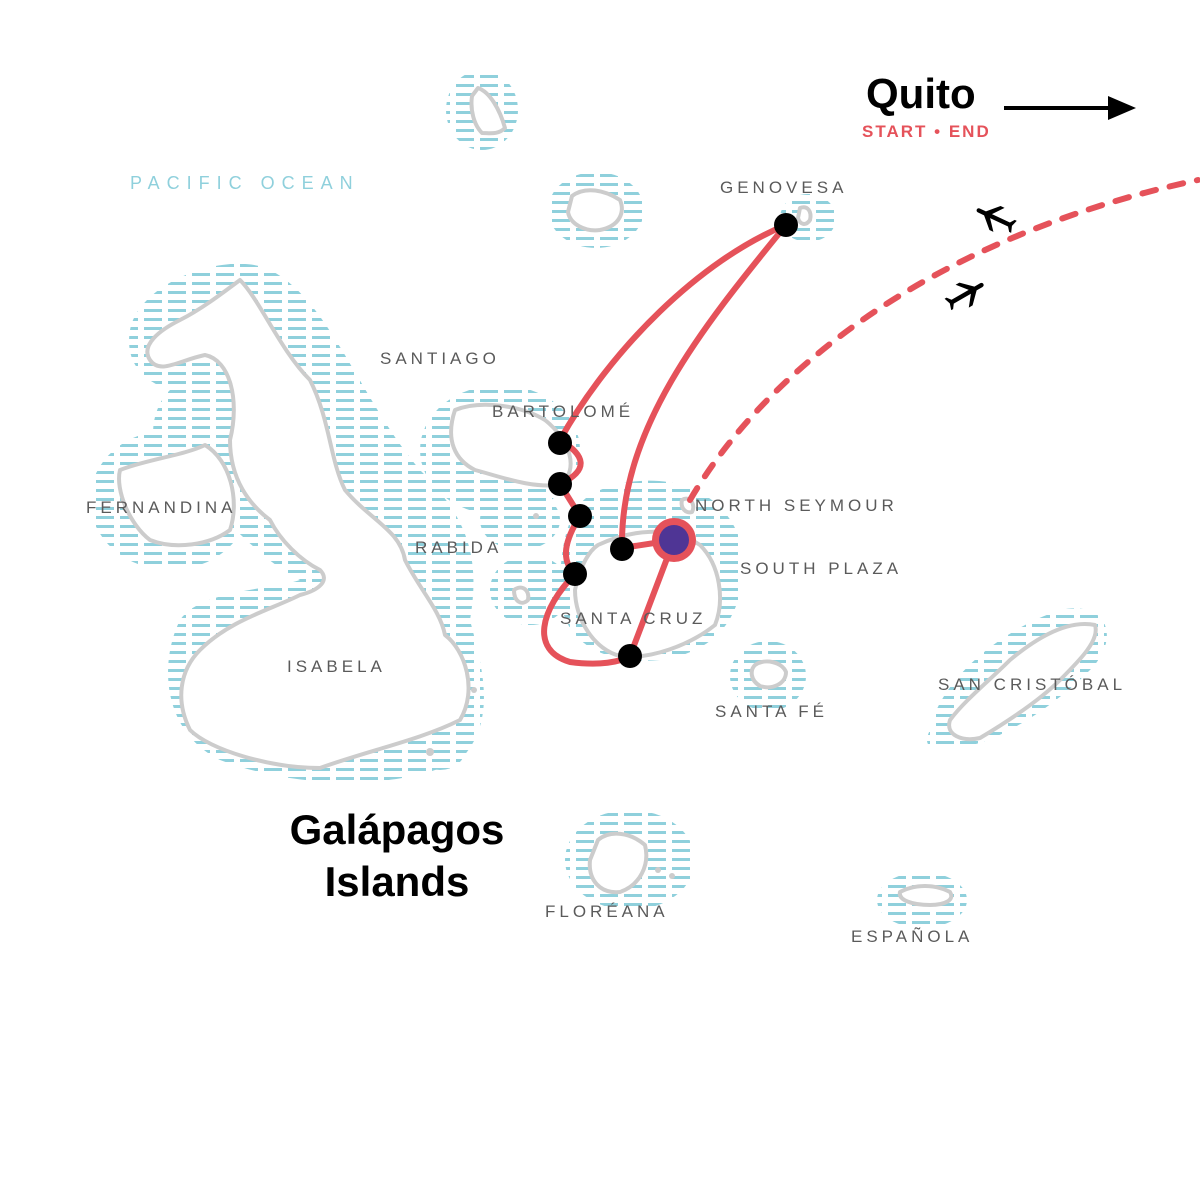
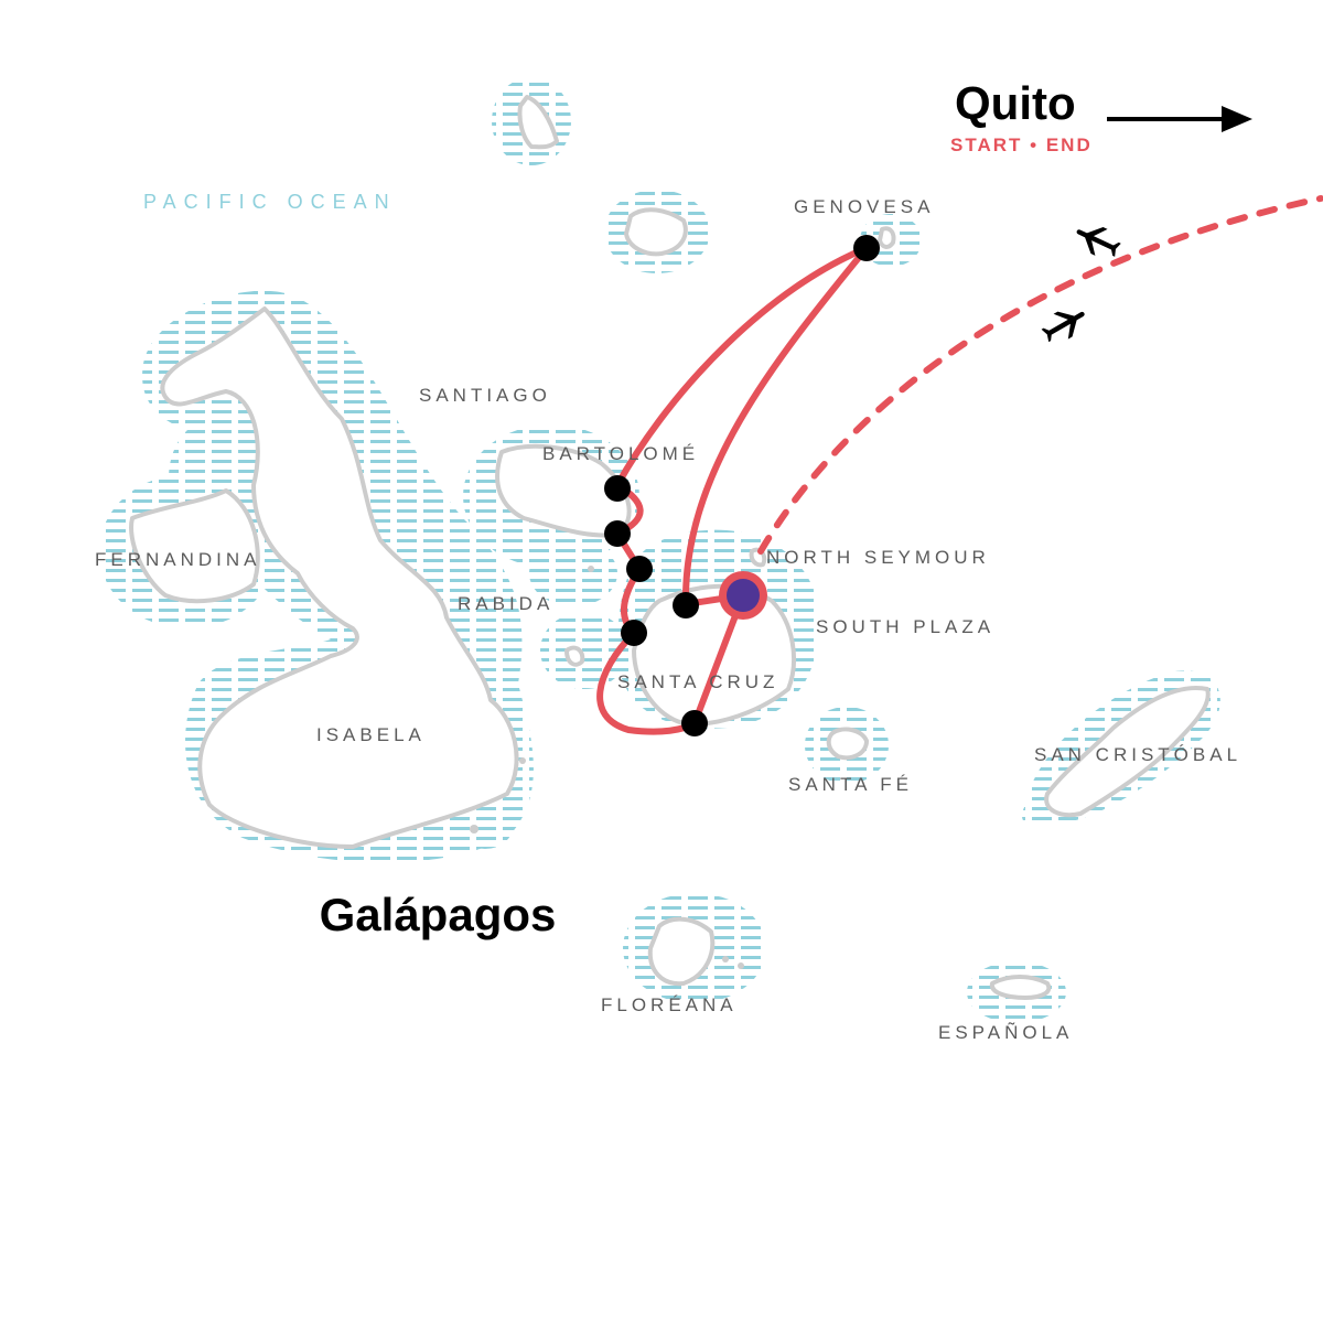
  Quito
  START • END
  PACIFIC OCEAN
  GENOVESA
  SANTIAGO
  BARTOLOMÉ
  FERNANDINA
  NORTH SEYMOUR
  RABIDA
  SOUTH PLAZA
  SANTA CRUZ
  ISABELA
  SAN CRISTÓBAL
  SANTA FÉ
  FLORÉANA
  ESPAÑOLA
  Galápagos
- Islands
